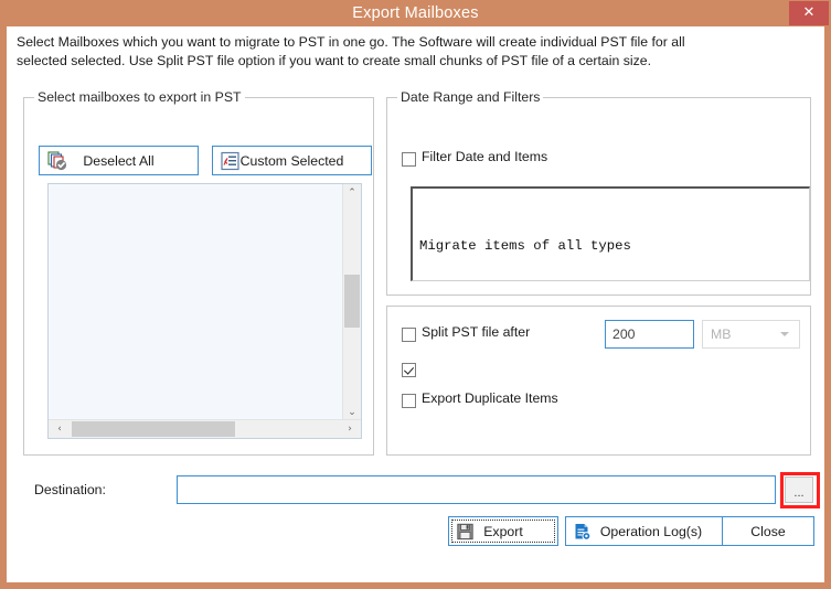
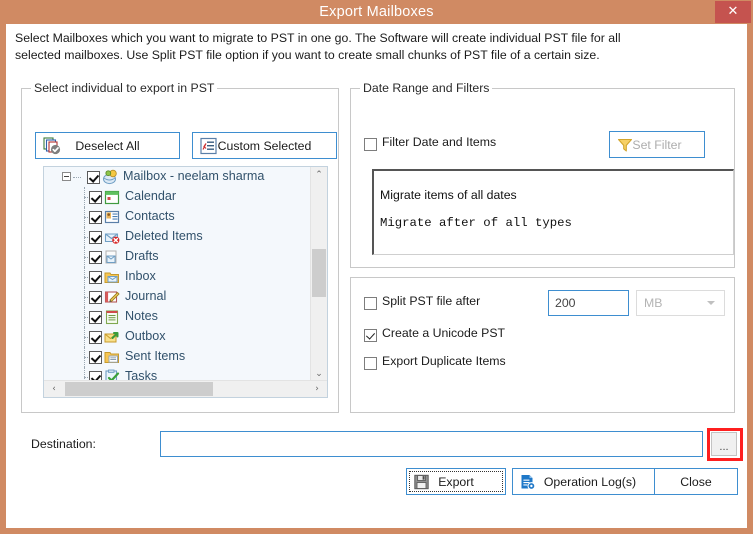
  Export Mailboxes
  ✕
- Select Mailboxes which you want to migrate to PST in one go. The Software will create individual PST file for all selected selected. Use Split PST file option if you want to create small chunks of PST file of a certain size.
+ Select Mailboxes which you want to migrate to PST in one go. The Software will create individual PST file for all selected mailboxes. Use Split PST file option if you want to create small chunks of PST file of a certain size.
- Select mailboxes to export in PST
+ Select individual to export in PST
  Deselect All
  Custom Selected
+ Mailbox - neelam sharma
+ Calendar
+ Contacts
+ Deleted Items
+ Drafts
+ Inbox
+ Journal
+ Notes
+ Outbox
+ Sent Items
+ Tasks
  ⌃
  ⌄
  ‹
  ›
  Date Range and Filters
  Filter Date and Items
+ Set Filter
+ Migrate items of all dates
- Migrate items of all types
+ Migrate after of all types
  Split PST file after
  200
  MB
+ Create a Unicode PST
  Export Duplicate Items
  Destination:
  ...
  Export
  Operation Log(s)
  Close
